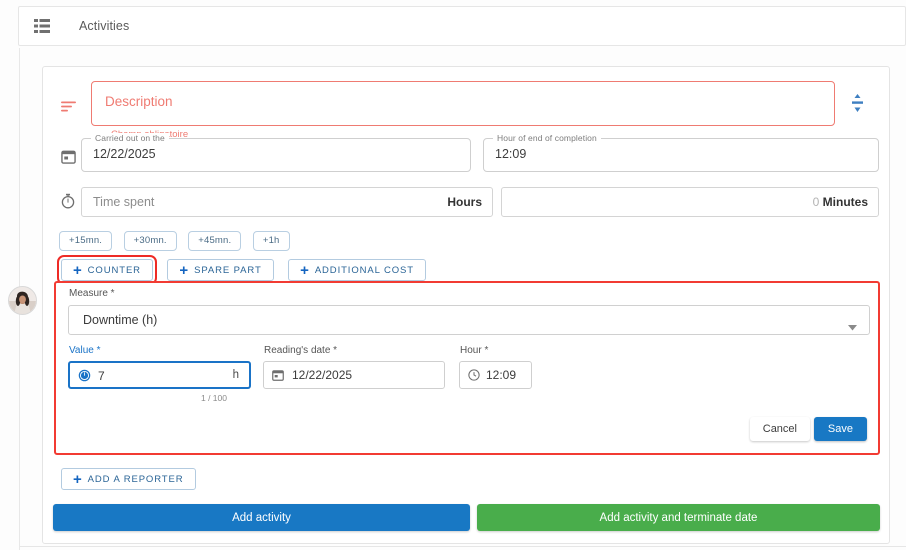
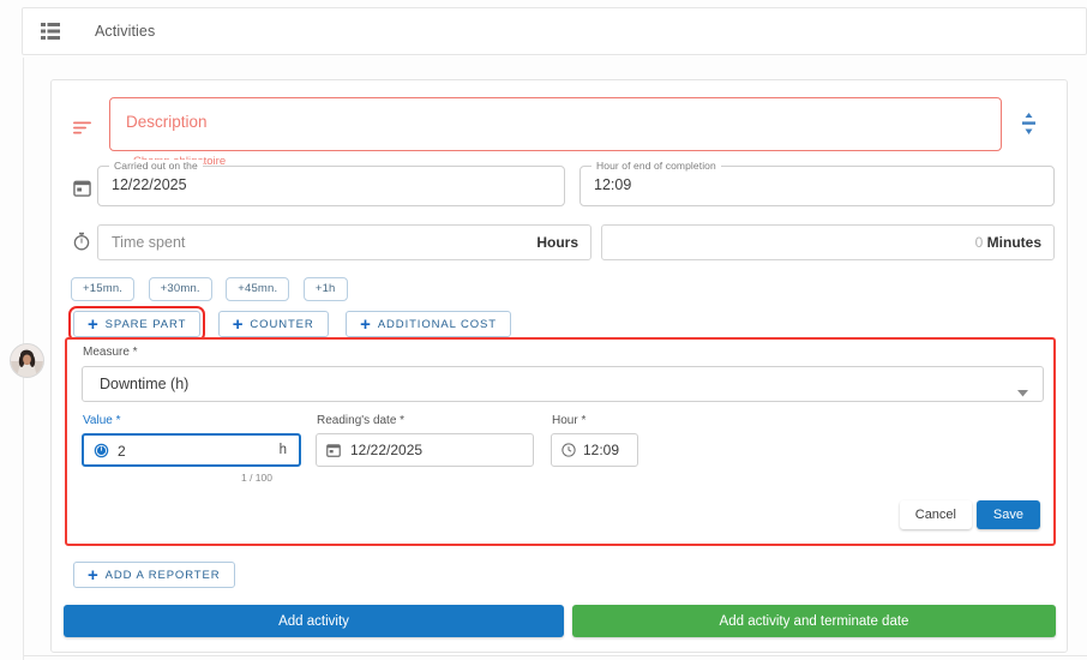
  Activities
  Description
  Carried out on the
  12/22/2025
  Hour of end of completion
  12:09
  Time spent
  Hours
  0 Minutes
  +15mn. +30mn. +45mn. +1h
  +
- COUNTER
+ SPARE PART
  +
- SPARE PART
+ COUNTER
  +
  ADDITIONAL COST
  Measure *
  Downtime (h)
  Value *
- 7
+ 2
  h
  1 / 100
  Reading's date *
  12/22/2025
  Hour *
  12:09
  Cancel
  Save
  +
  ADD A REPORTER
  Add activity
  Add activity and terminate date
